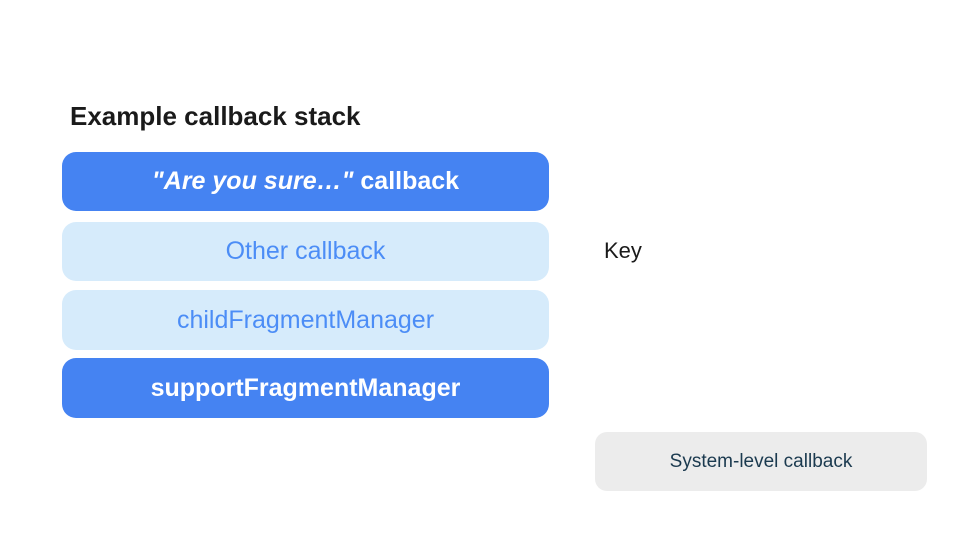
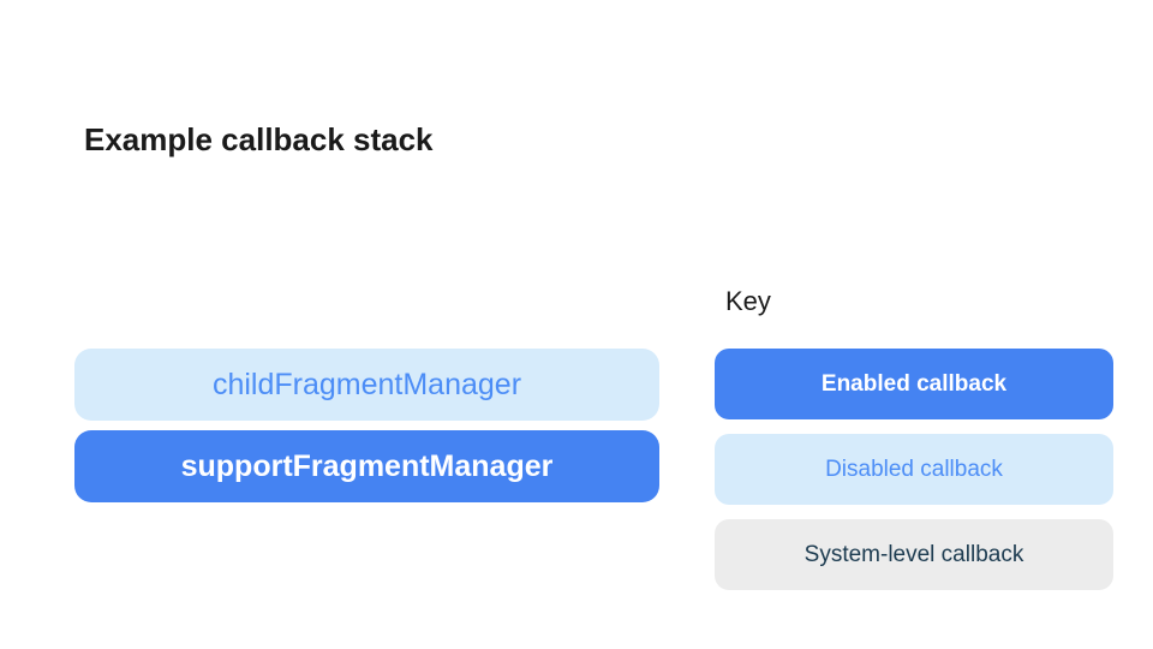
  Example callback stack
- "Are you sure…"
- callback
- Other callback
  childFragmentManager
  supportFragmentManager
  Key
+ Enabled callback
+ Disabled callback
  System-level callback
